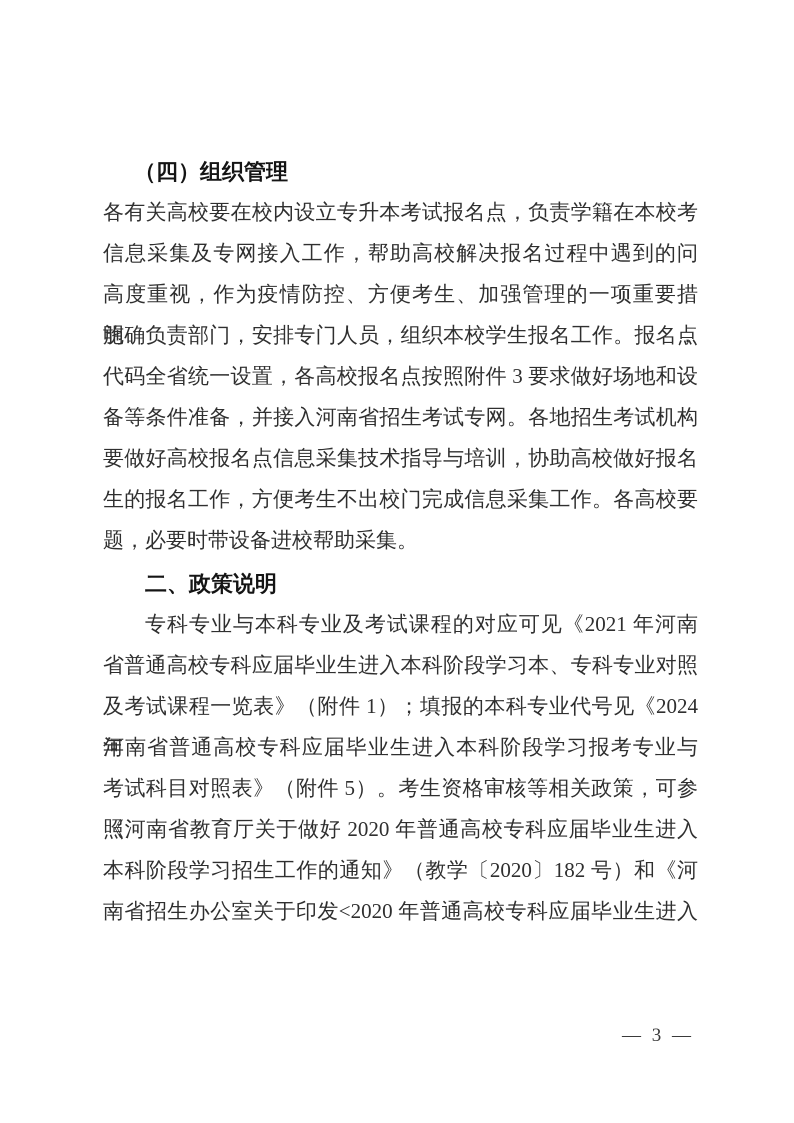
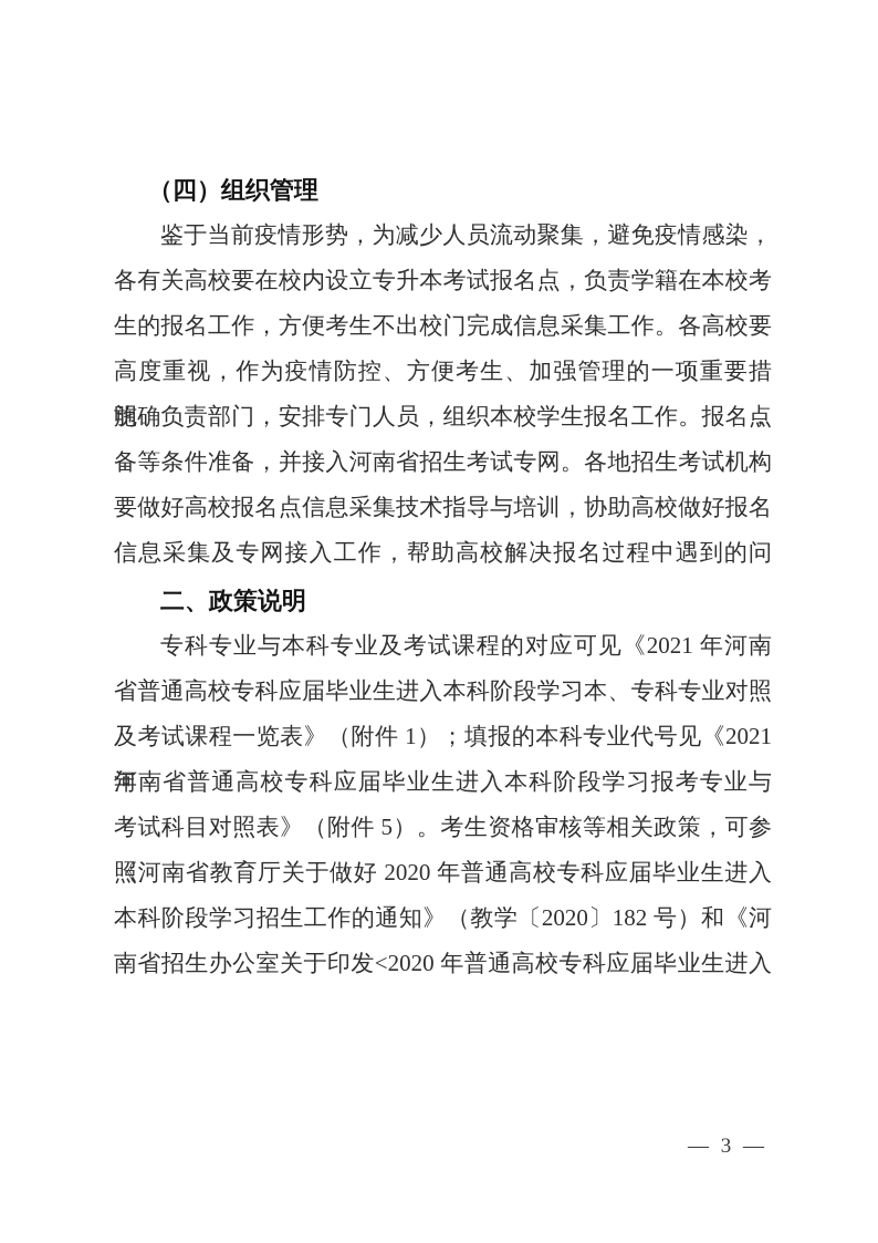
  （四）组织管理
+ 鉴于当前疫情形势，为减少人员流动聚集，避免疫情感染，
  各有关高校要在校内设立专升本考试报名点，负责学籍在本校考
- 信息采集及专网接入工作，帮助高校解决报名过程中遇到的问
+ 生的报名工作，方便考生不出校门完成信息采集工作。各高校要
  高度重视，作为疫情防控、方便考生、加强管理的一项重要措施，
  明确负责部门，安排专门人员，组织本校学生报名工作。报名点
- 代码全省统一设置，各高校报名点按照附件 3 要求做好场地和设
  备等条件准备，并接入河南省招生考试专网。各地招生考试机构
  要做好高校报名点信息采集技术指导与培训，协助高校做好报名
- 生的报名工作，方便考生不出校门完成信息采集工作。各高校要
+ 信息采集及专网接入工作，帮助高校解决报名过程中遇到的问
- 题，必要时带设备进校帮助采集。
  二、政策说明
  专科专业与本科专业及考试课程的对应可见《2021 年河南
  省普通高校专科应届毕业生进入本科阶段学习本、专科专业对照
- 及考试课程一览表》（附件 1）；填报的本科专业代号见《2024 年
+ 及考试课程一览表》（附件 1）；填报的本科专业代号见《2021 年
  河南省普通高校专科应届毕业生进入本科阶段学习报考专业与
  考试科目对照表》（附件 5）。考生资格审核等相关政策，可参照
  《河南省教育厅关于做好 2020 年普通高校专科应届毕业生进入
  本科阶段学习招生工作的通知》（教学〔2020〕182 号）和《河
  南省招生办公室关于印发<2020 年普通高校专科应届毕业生进入
  — 3 —
